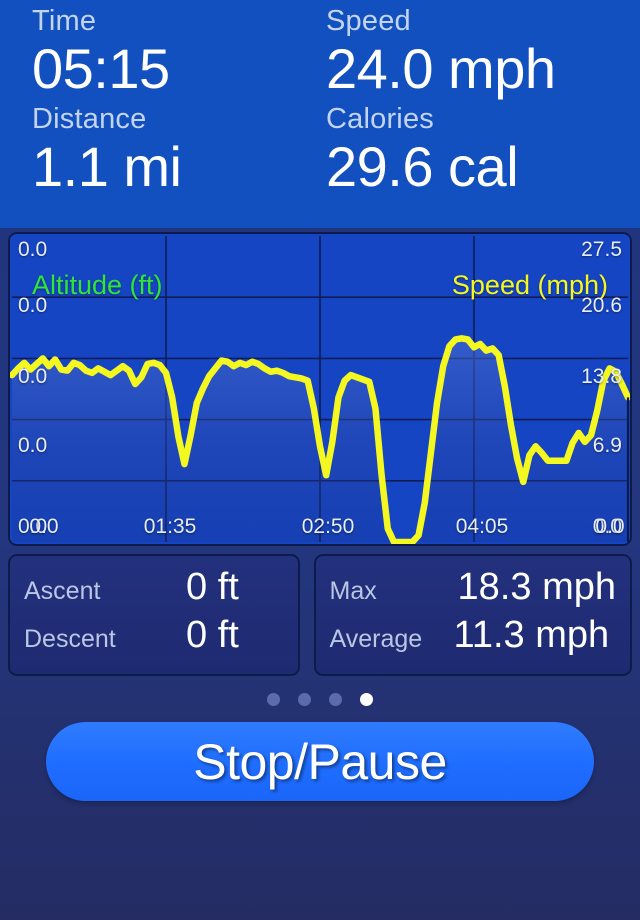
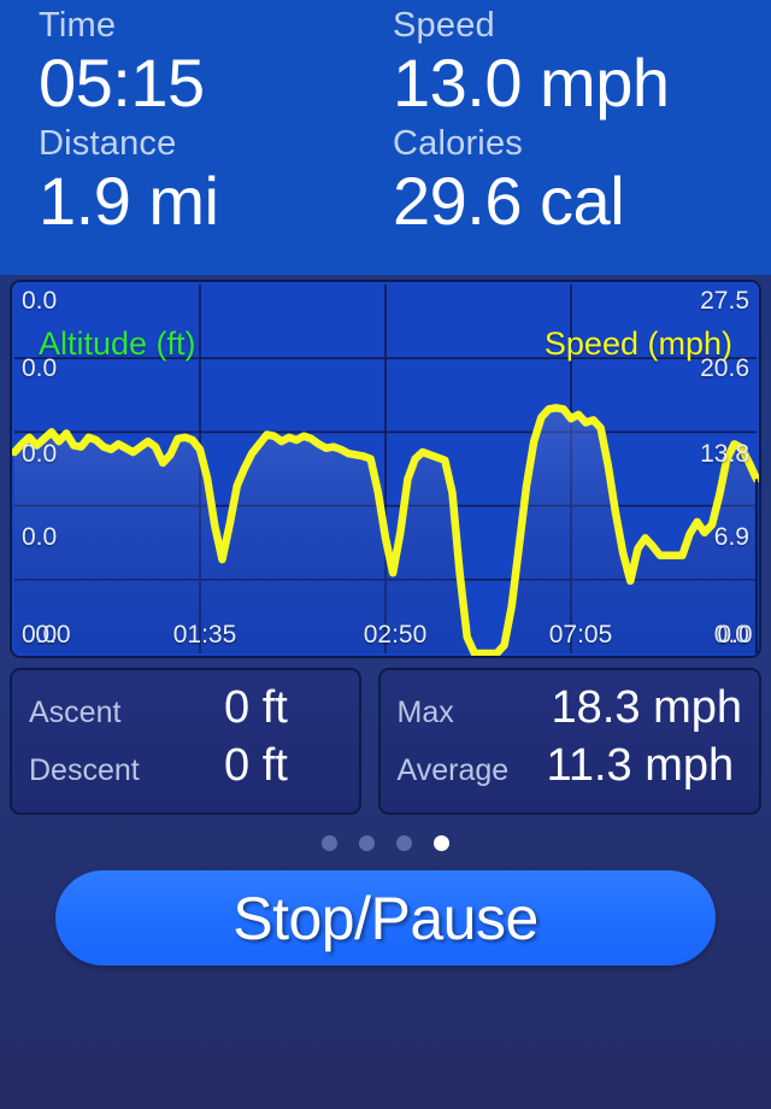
  Time
  05:15
  Speed
- 24.0 mph
+ 13.0 mph
  Distance
- 1.1 mi
+ 1.9 mi
  Calories
  29.6 cal
  Altitude (ft)
  Speed (mph)
  0.0
  0.0
  0.0
  0.0
  0.0
  27.5
  20.6
  13.8
  6.9
  0.0
  0.0
  01:35
  02:50
- 04:05
+ 07:05
  Ascent
  0 ft
  Descent
  0 ft
  Max
  18.3 mph
  Average
  11.3 mph
  Stop/Pause
